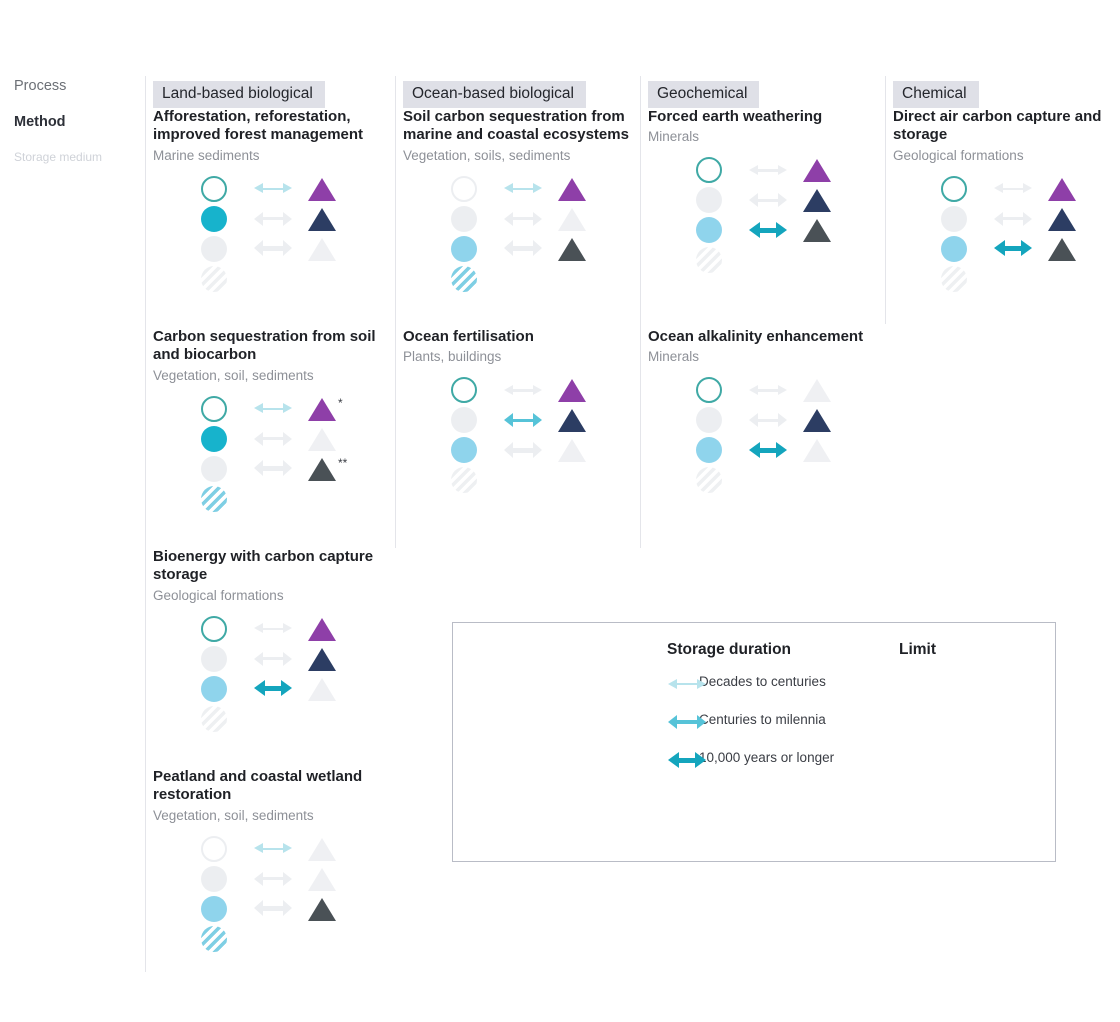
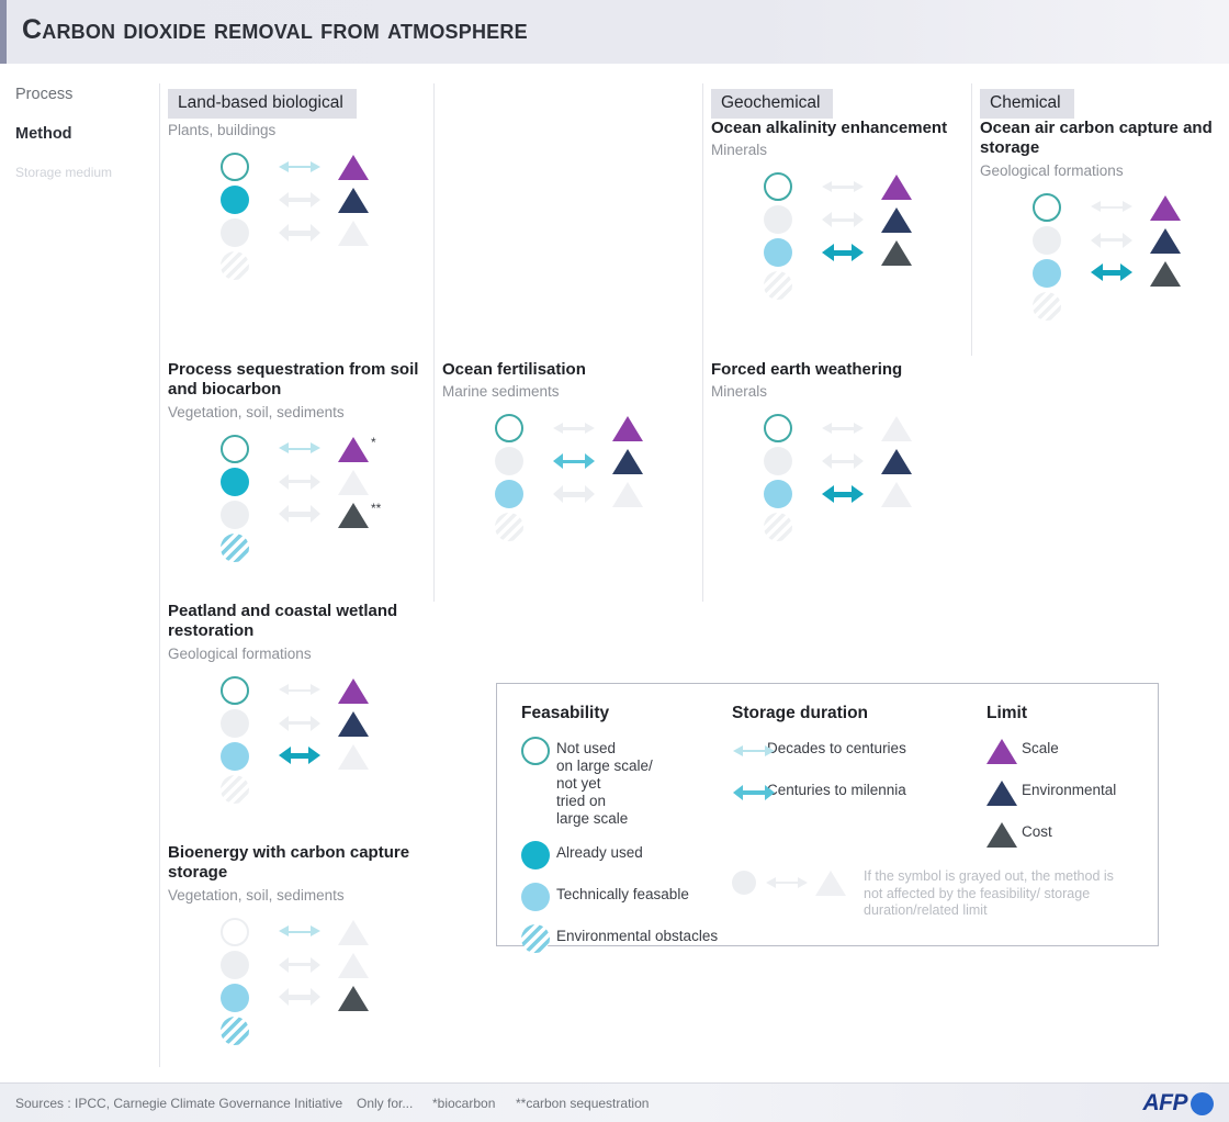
+ Carbon dioxide removal from atmosphere
  Process
  Method
  Storage medium
  Land-based biological
- Afforestation, reforestation, improved forest management
- Marine sediments
+ Plants, buildings
- Carbon sequestration from soil and biocarbon
+ Process sequestration from soil and biocarbon
  Vegetation, soil, sediments
  *
  **
- Bioenergy with carbon capture storage
+ Peatland and coastal wetland restoration
  Geological formations
- Peatland and coastal wetland restoration
+ Bioenergy with carbon capture storage
  Vegetation, soil, sediments
- Ocean-based biological
- Soil carbon sequestration from marine and coastal ecosystems
- Vegetation, soils, sediments
  Ocean fertilisation
- Plants, buildings
+ Marine sediments
  Geochemical
- Forced earth weathering
+ Ocean alkalinity enhancement
  Minerals
- Ocean alkalinity enhancement
+ Forced earth weathering
  Minerals
  Chemical
- Direct air carbon capture and storage
+ Ocean air carbon capture and storage
  Geological formations
+ Feasability
+ Not used
+ on large scale/
+ not yet
+ tried on
+ large scale
+ Already used
+ Technically feasable
+ Environmental obstacles
  Storage duration
  Decades to centuries
  Centuries to milennia
- 10,000 years or longer
  Limit
+ Scale
+ Environmental
+ Cost
+ If the symbol is grayed out, the method is not affected by the feasibility/ storage duration/related limit
+ Sources : IPCC, Carnegie Climate Governance Initiative
+ Only for...
+ *biocarbon
+ **carbon sequestration
+ AFP
